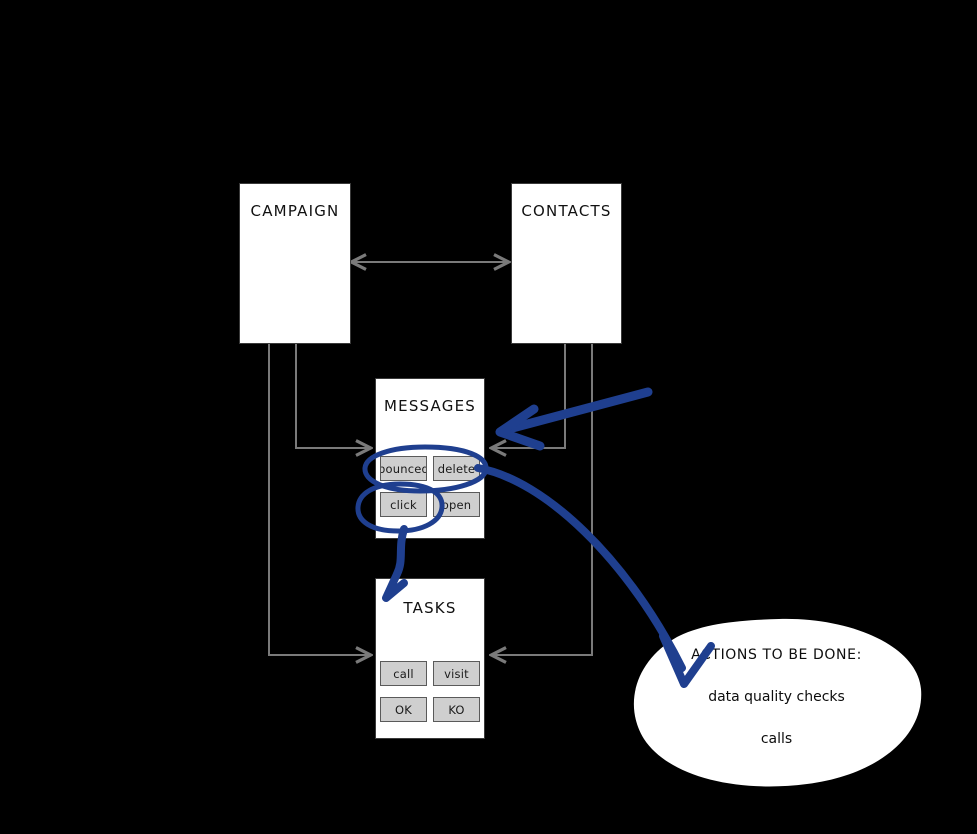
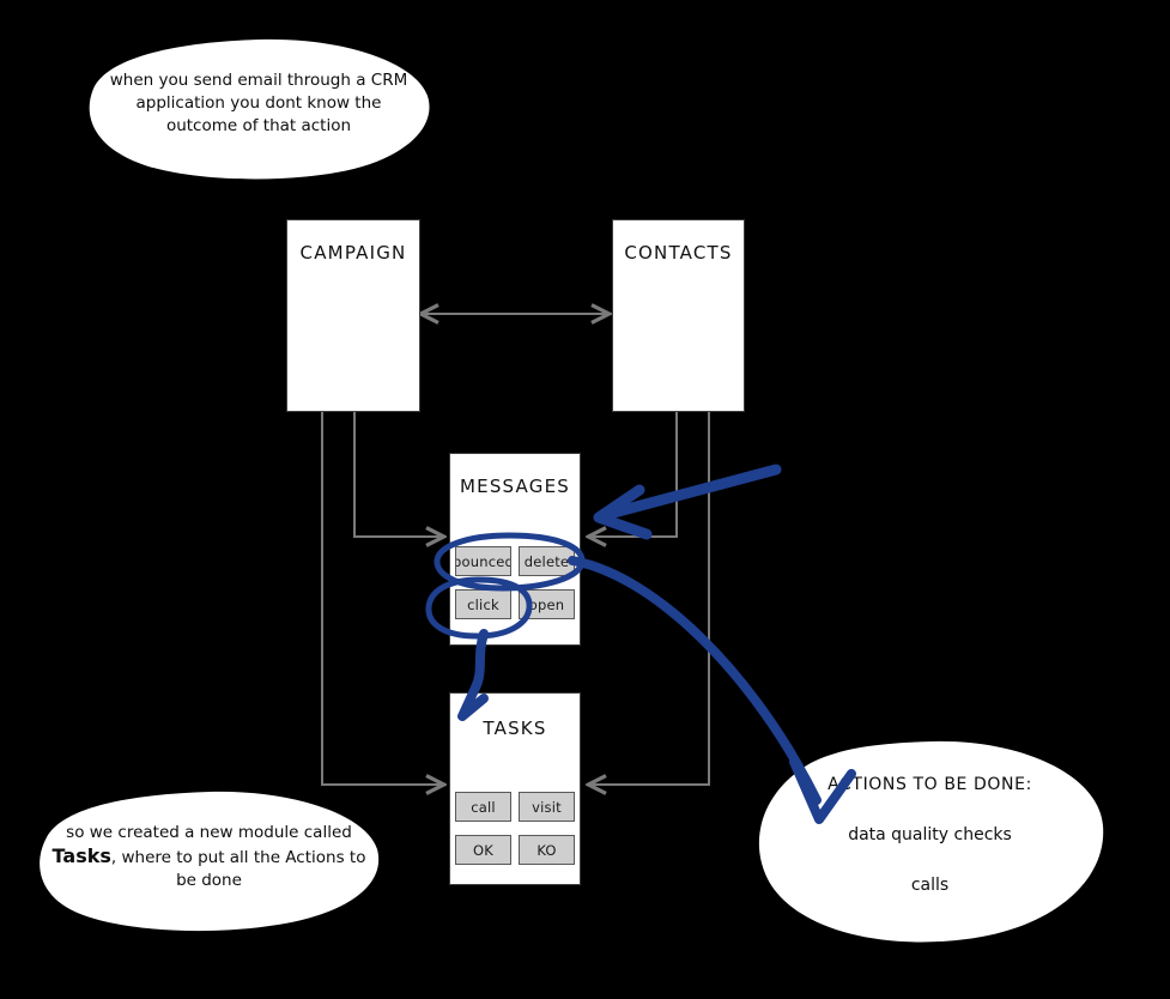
+ when you send email through a CRM
+ application you dont know the
+ outcome of that action
+ so we created a new module called
+ Tasks, where to put all the Actions to
+ be done
  ATIONS TO BE DONE:
  data quality checks
  calls
  CAMPAIGN
  CONTACTS
  MESSAGES
  bounced
  delete
  click
  open
  TASKS
  call
  visit
  OK
  KO
